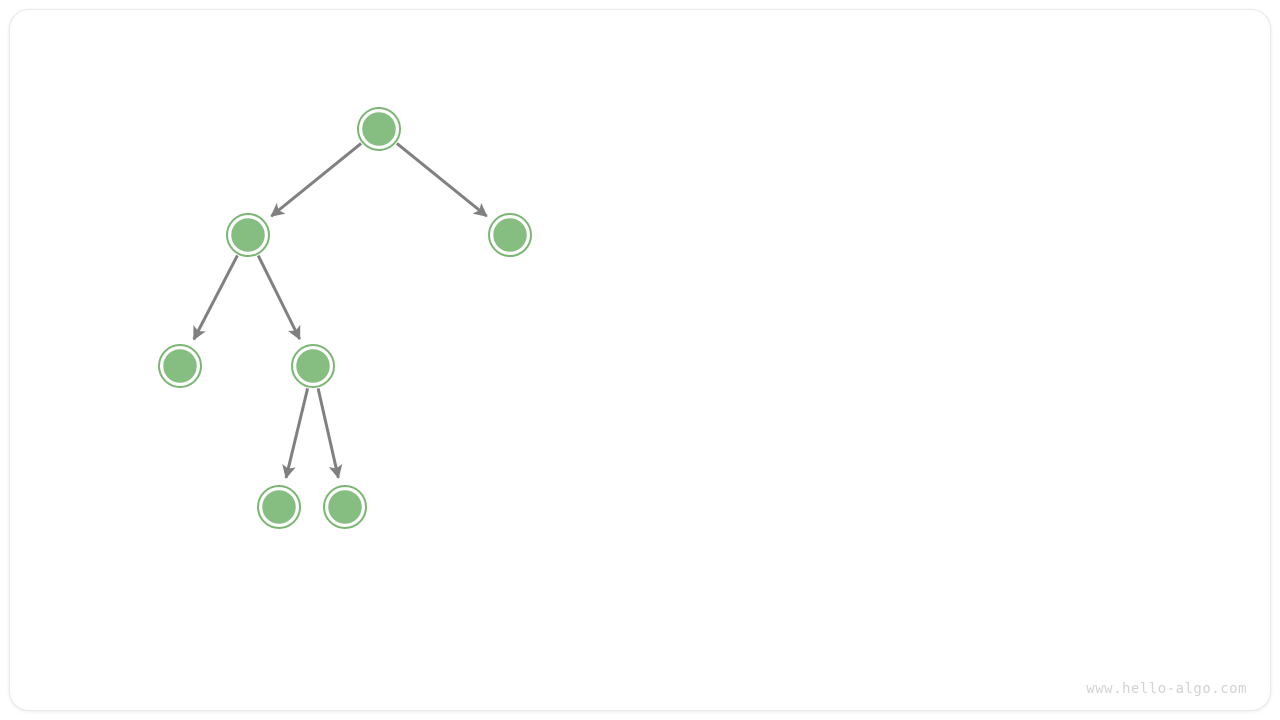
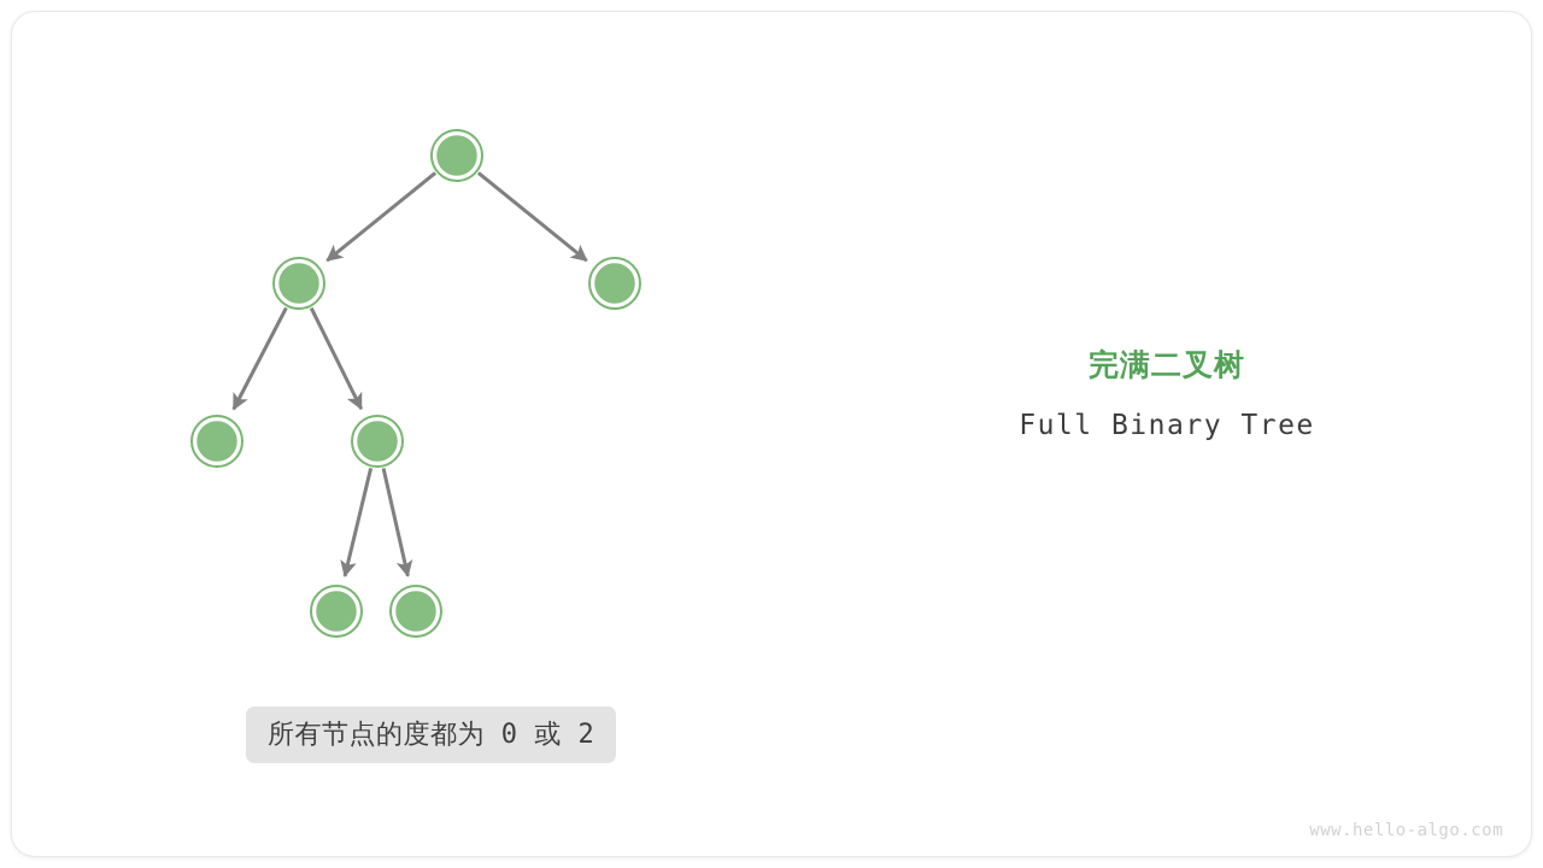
+ 完满二叉树
+ Full Binary Tree
+ 所有节点的度都为 0 或 2
  www.hello-algo.com
